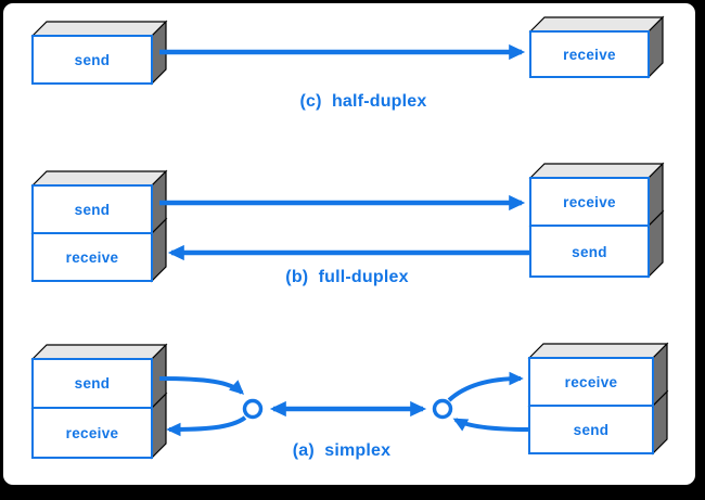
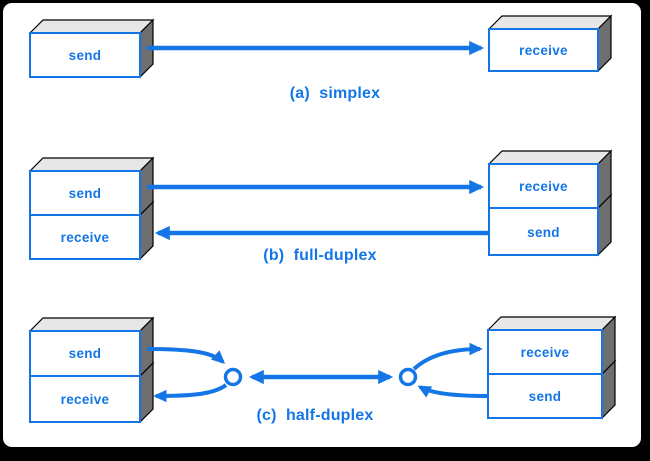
  send
  receive
- (c) half-duplex
+ (a) simplex
  send
  receive
  receive
  send
  (b) full-duplex
  send
  receive
  receive
  send
- (a) simplex
+ (c) half-duplex
